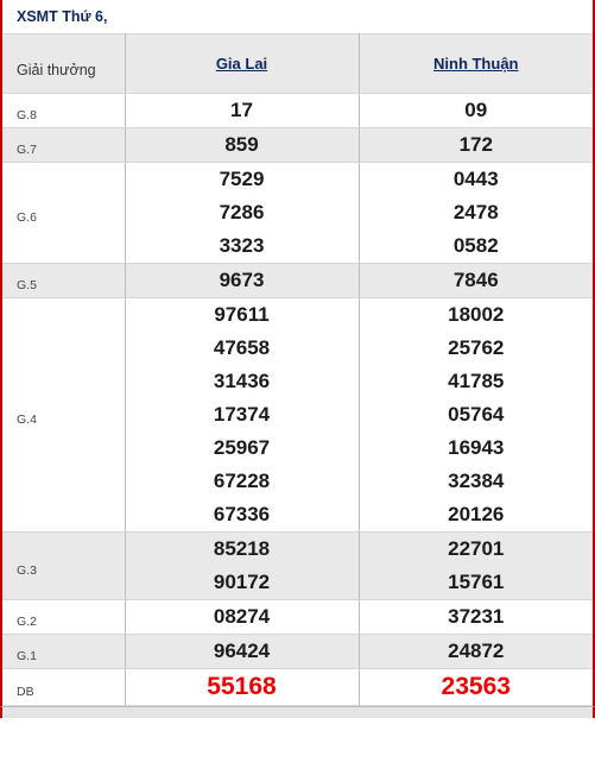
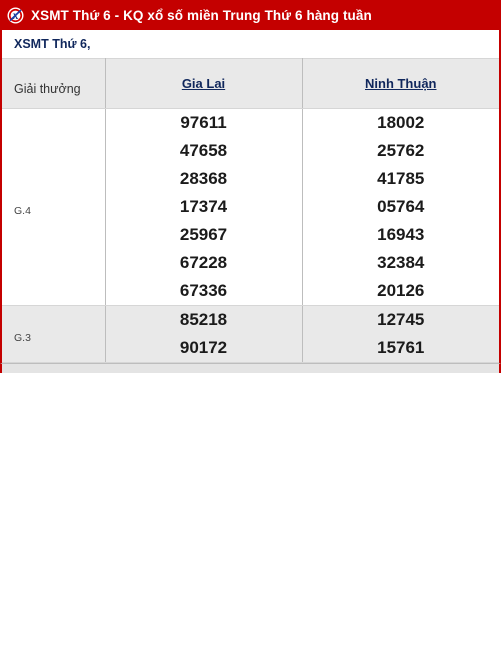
+ X
+ XSMT Thứ 6 - KQ xổ số miền Trung Thứ 6 hàng tuần
  XSMT Thứ 6,
  Giải thưởng	Gia Lai	Ninh Thuận
- G.8	17	09
- G.7	859	172
- G.6	752972863323	044324780582
- G.5	9673	7846
- G.4	97611476583143617374259676722867336	18002257624178505764169433238420126
+ G.4	97611476582836817374259676722867336	18002257624178505764169433238420126
- G.3	8521890172	2270115761
+ G.3	8521890172	1274515761
- G.2	08274	37231
- G.1	96424	24872
- DB	55168	23563
